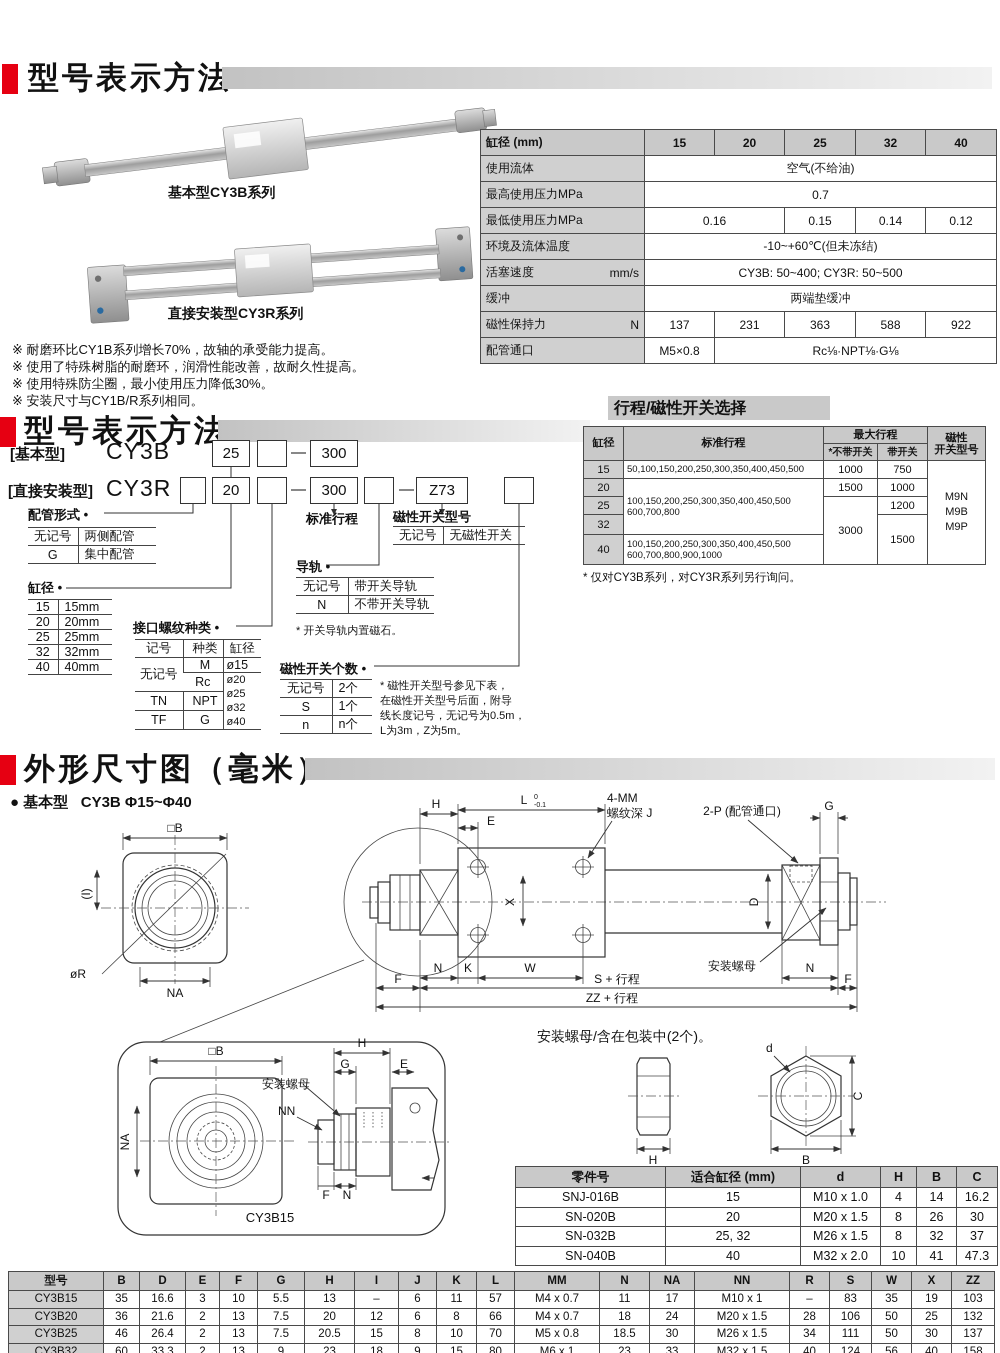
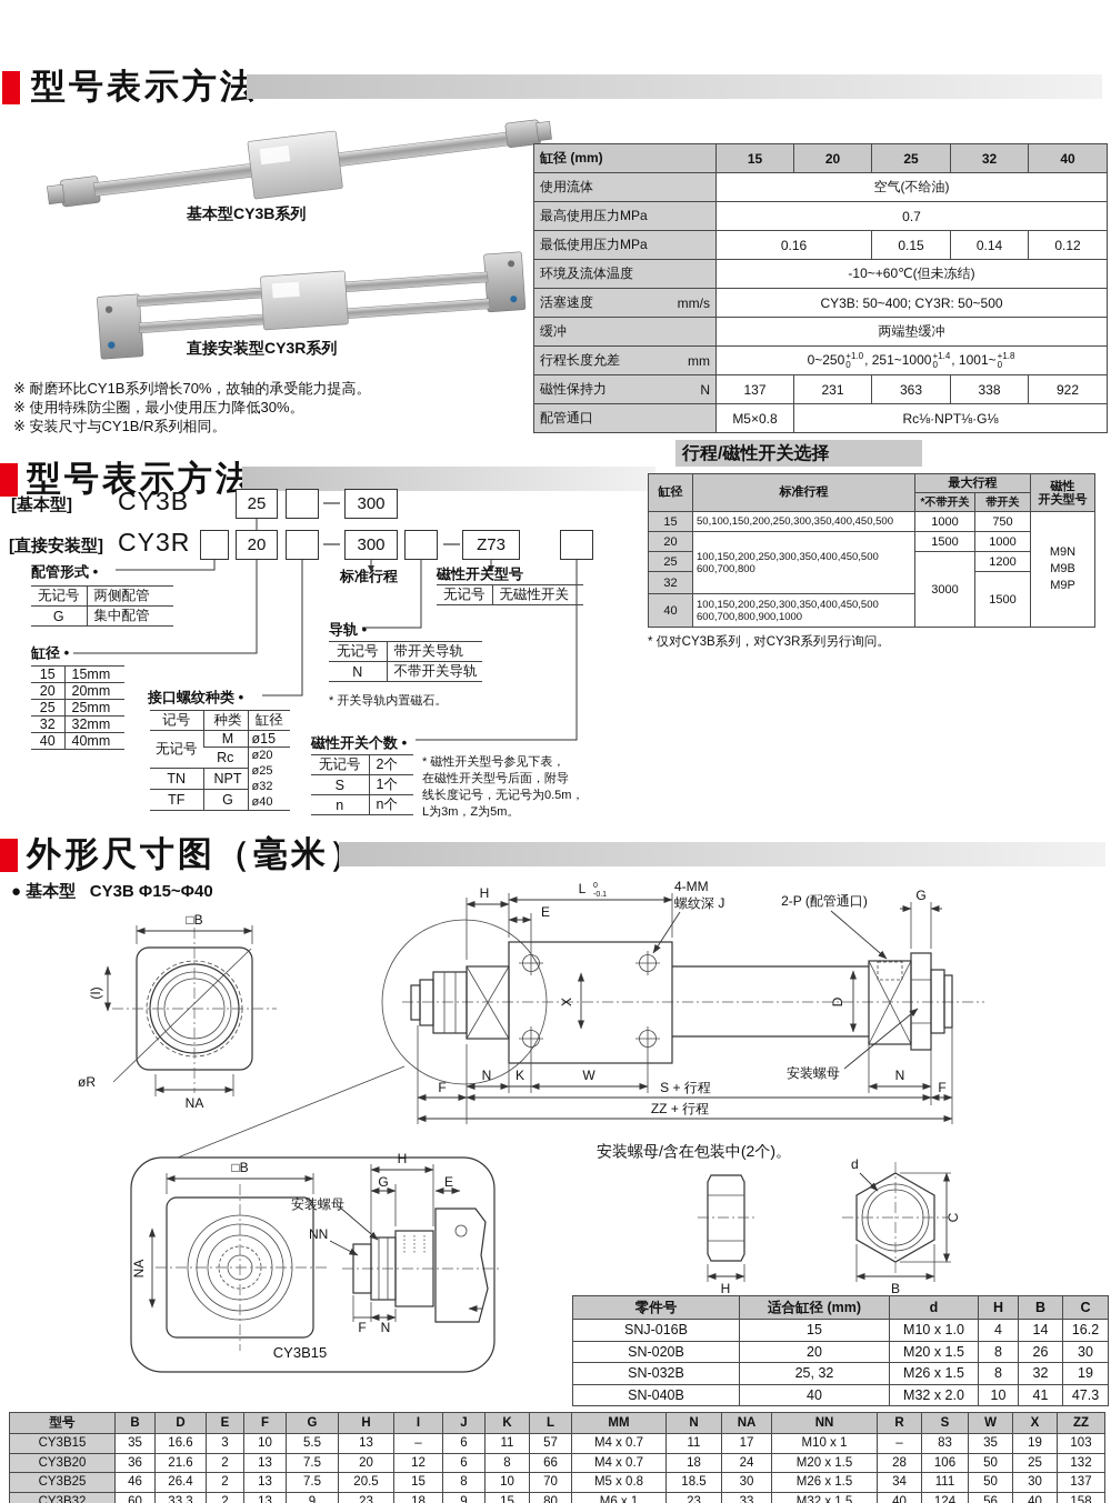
  型号表示方法
  基本型CY3B系列
  直接安装型CY3R系列
  ※ 耐磨环比CY1B系列增长70%，故轴的承受能力提高。
- ※ 使用了特殊树脂的耐磨环，润滑性能改善，故耐久性提高。
  ※ 使用特殊防尘圈，最小使用压力降低30%。
  ※ 安装尺寸与CY1B/R系列相同。
  缸径 (mm)	15	20	25	32	40
  使用流体	空气(不给油)
  最高使用压力MPa	0.7
  最低使用压力MPa	0.16	0.15	0.14	0.12
  环境及流体温度	-10~+60℃(但未冻结)
  活塞速度 mm/s	CY3B: 50~400; CY3R: 50~500
  缓冲	两端垫缓冲
+ 行程长度允差 mm	0~250+1.00 , 251~1000+1.40 , 1001~+1.80
- 磁性保持力 N	137	231	363	588	922
+ 磁性保持力 N	137	231	363	338	922
  配管通口	M5×0.8	Rc⅛·NPT⅛·G⅛
  型号表示方法
  [基本型]
  CY3B
  25
  —
  300
  [直接安装型]
  CY3R
  20
  —
  300
  —
  Z73
  配管形式 •
  无记号	两侧配管
  G	集中配管
  缸径 •
  15	15mm
  20	20mm
  25	25mm
  32	32mm
  40	40mm
  接口螺纹种类 •
  记号	种类	缸径
  无记号	M	ø15
  Rc	ø20 ø25 ø32 ø40
  TN	NPT
  TF	G
  标准行程
  磁性开关型号
  无记号	无磁性开关
  导轨 •
  无记号	带开关导轨
  N	不带开关导轨
  * 开关导轨内置磁石。
  磁性开关个数 •
  无记号	2个
  S	1个
  n	n个
  * 磁性开关型号参见下表，
  在磁性开关型号后面，附导
  线长度记号，无记号为0.5m，
  L为3m，Z为5m。
  行程/磁性开关选择
  缸径	标准行程	最大行程	磁性 开关型号
  *不带开关	带开关
  15	50,100,150,200,250,300,350,400,450,500	1000	750	M9N M9B M9P
  20	100,150,200,250,300,350,400,450,500 600,700,800	1500	1000
  25	3000	1200
  32	1500
  40	100,150,200,250,300,350,400,450,500 600,700,800,900,1000
  * 仅对CY3B系列，对CY3R系列另行询问。
  外形尺寸图（毫米
  ● 基本型 CY3B Φ15~Φ40
  □B
  øR
  NA
  H
  L
  E
  4-MM
  螺纹深 J
  2-P (配管通口)
  G
  N
  K
  W
  N
  安装螺母
  F
  S + 行程
  F
  ZZ + 行程
  □B
  安装螺母
  NN
  H
  G
  E
  F
  N
  CY3B15
  安装螺母/含在包装中(2个)。
  H
  d
  B
  零件号	适合缸径 (mm)	d	H	B	C
  SNJ-016B	15	M10 x 1.0	4	14	16.2
  SN-020B	20	M20 x 1.5	8	26	30
- SN-032B	25, 32	M26 x 1.5	8	32	37
+ SN-032B	25, 32	M26 x 1.5	8	32	19
  SN-040B	40	M32 x 2.0	10	41	47.3
  型号	B	D	E	F	G	H	I	J	K	L	MM	N	NA	NN	R	S	W	X	ZZ
  CY3B15	35	16.6	3	10	5.5	13	–	6	11	57	M4 x 0.7	11	17	M10 x 1	–	83	35	19	103
  CY3B20	36	21.6	2	13	7.5	20	12	6	8	66	M4 x 0.7	18	24	M20 x 1.5	28	106	50	25	132
  CY3B25	46	26.4	2	13	7.5	20.5	15	8	10	70	M5 x 0.8	18.5	30	M26 x 1.5	34	111	50	30	137
  CY3B32	60	33.3	2	13	9	23	18	9	15	80	M6 x 1	23	33	M32 x 1.5	40	124	56	40	158
